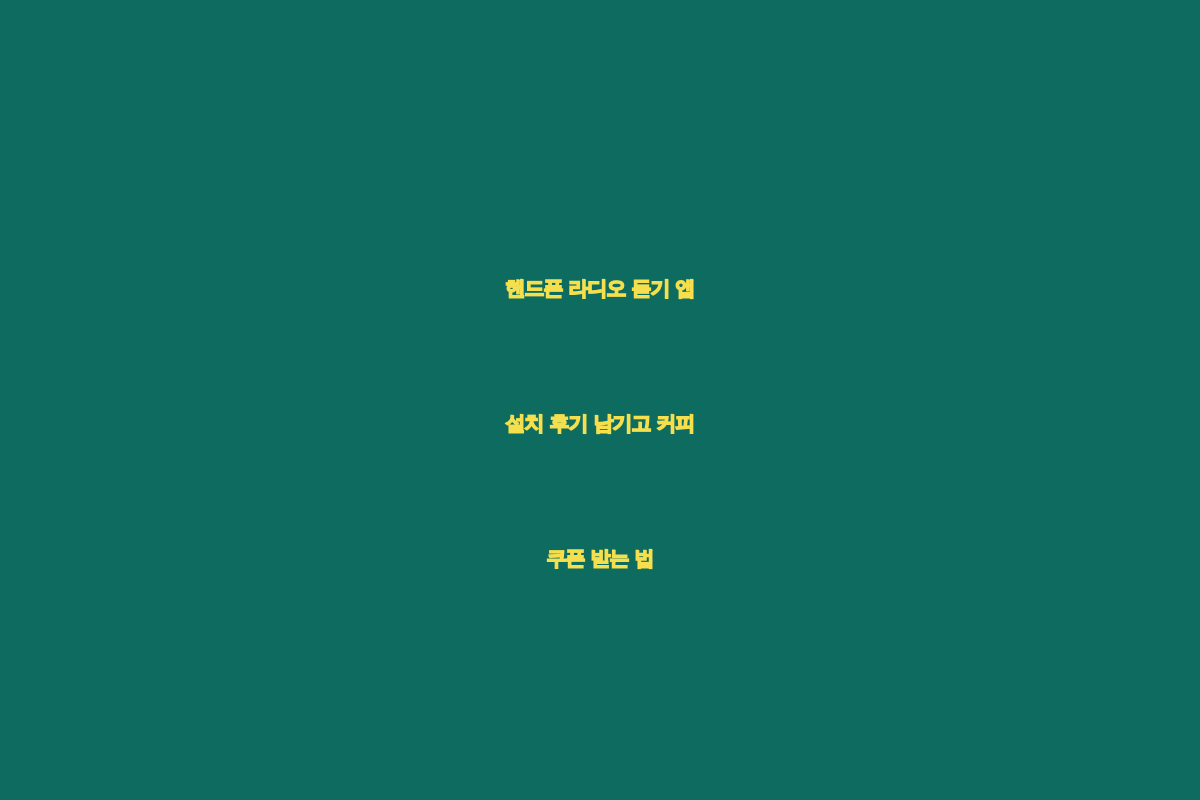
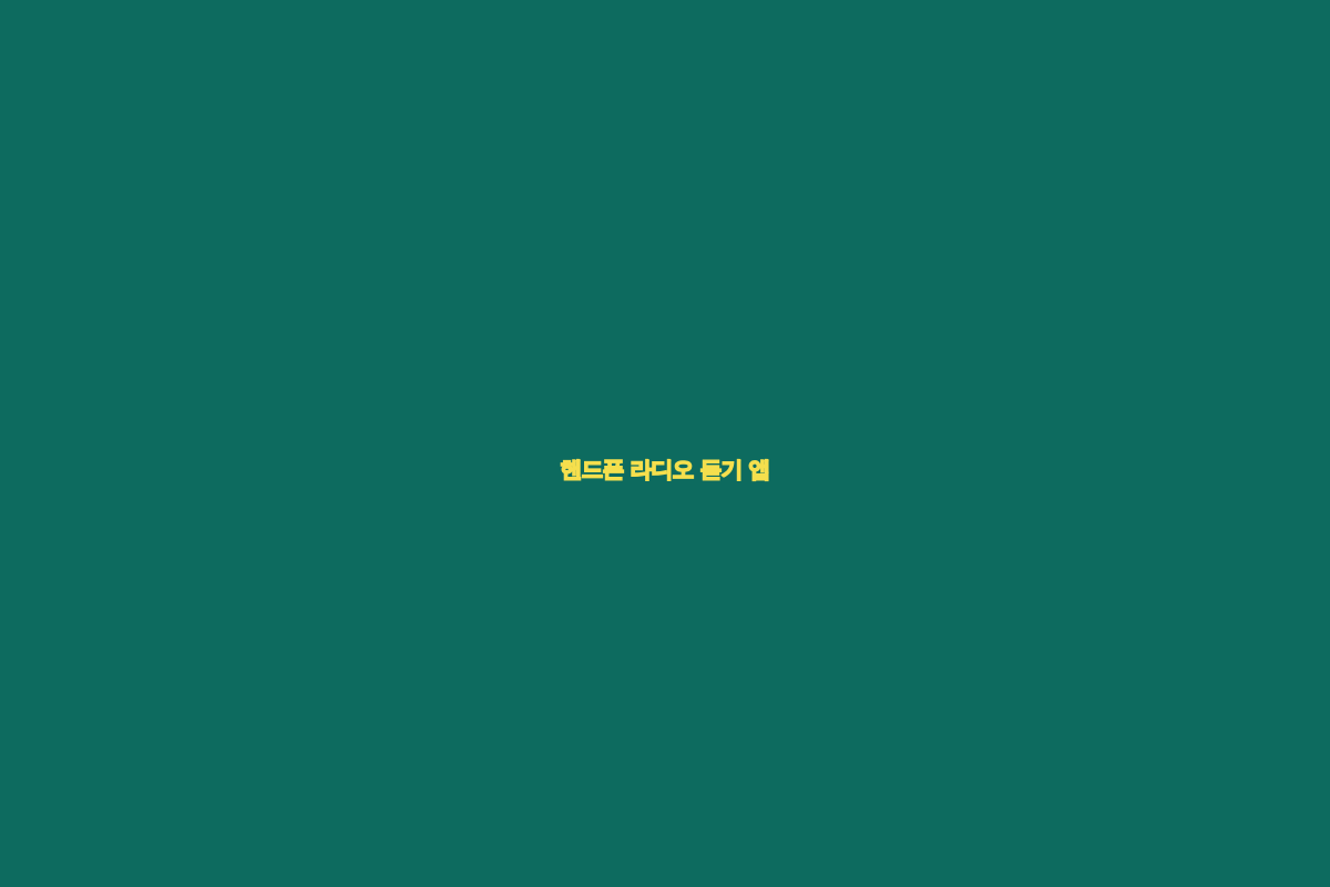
  핸드폰 라디오 듣기 앱
- 설치 후기 남기고 커피
- 쿠폰 받는 법
